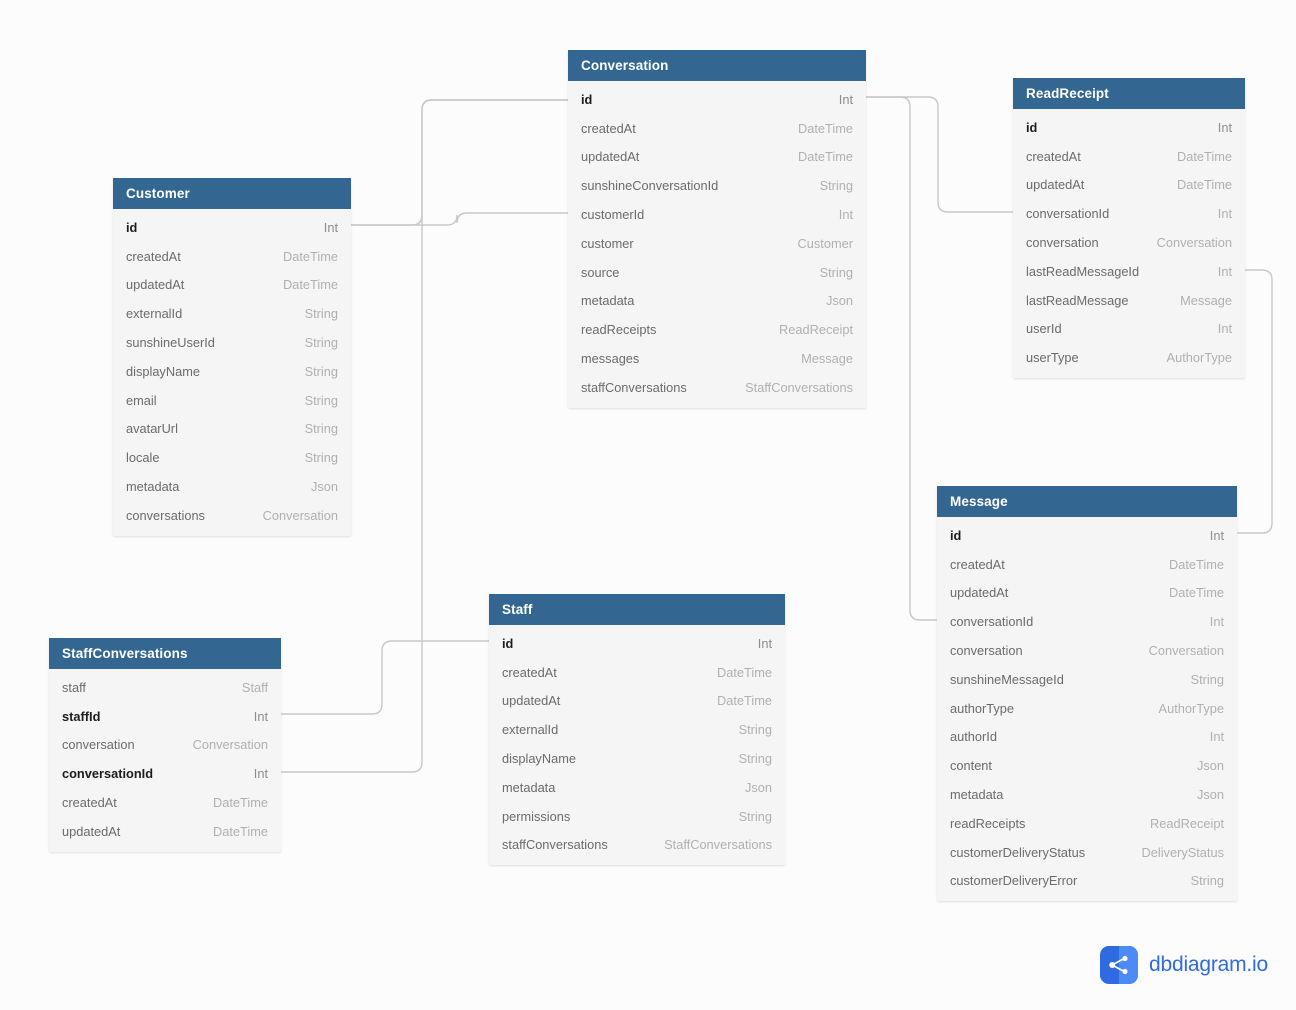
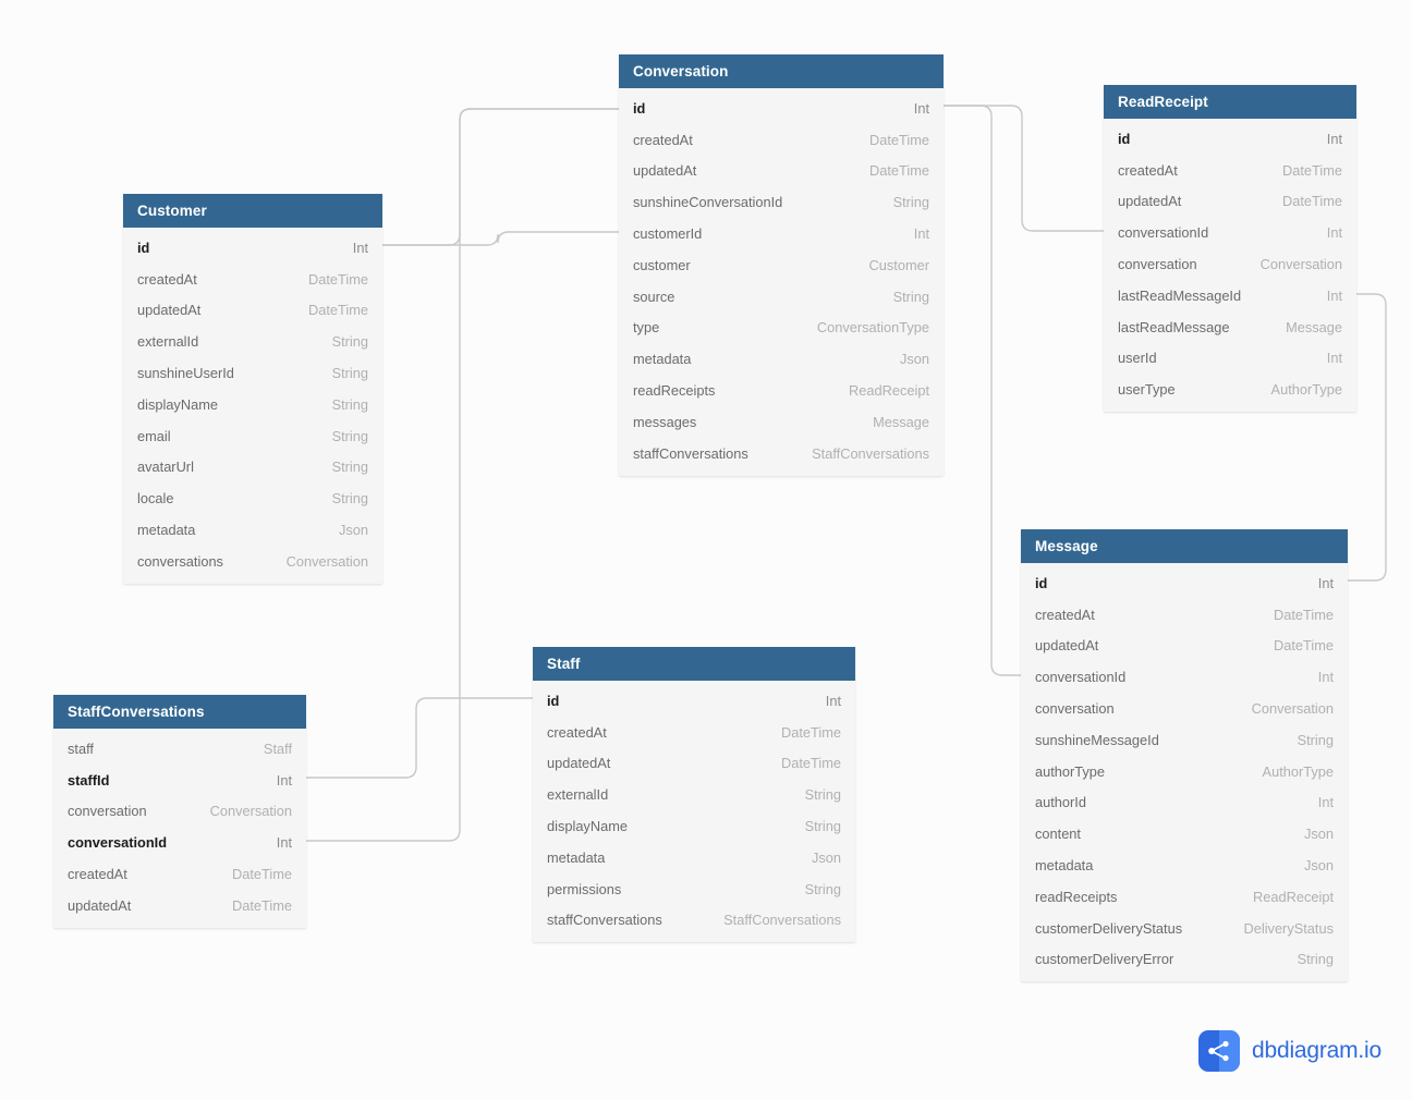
  Customer
  id
  Int
  createdAt
  DateTime
  updatedAt
  DateTime
  externalId
  String
  sunshineUserId
  String
  displayName
  String
  email
  String
  avatarUrl
  String
  locale
  String
  metadata
  Json
  conversations
  Conversation
  Conversation
  id
  Int
  createdAt
  DateTime
  updatedAt
  DateTime
  sunshineConversationId
  String
  customerId
  Int
  customer
  Customer
  source
  String
+ type
+ ConversationType
  metadata
  Json
  readReceipts
  ReadReceipt
  messages
  Message
  staffConversations
  StaffConversations
  ReadReceipt
  id
  Int
  createdAt
  DateTime
  updatedAt
  DateTime
  conversationId
  Int
  conversation
  Conversation
  lastReadMessageId
  Int
  lastReadMessage
  Message
  userId
  Int
  userType
  AuthorType
  Message
  id
  Int
  createdAt
  DateTime
  updatedAt
  DateTime
  conversationId
  Int
  conversation
  Conversation
  sunshineMessageId
  String
  authorType
  AuthorType
  authorId
  Int
  content
  Json
  metadata
  Json
  readReceipts
  ReadReceipt
  customerDeliveryStatus
  DeliveryStatus
  customerDeliveryError
  String
  Staff
  id
  Int
  createdAt
  DateTime
  updatedAt
  DateTime
  externalId
  String
  displayName
  String
  metadata
  Json
  permissions
  String
  staffConversations
  StaffConversations
  StaffConversations
  staff
  Staff
  staffId
  Int
  conversation
  Conversation
  conversationId
  Int
  createdAt
  DateTime
  updatedAt
  DateTime
  dbdiagram.io
